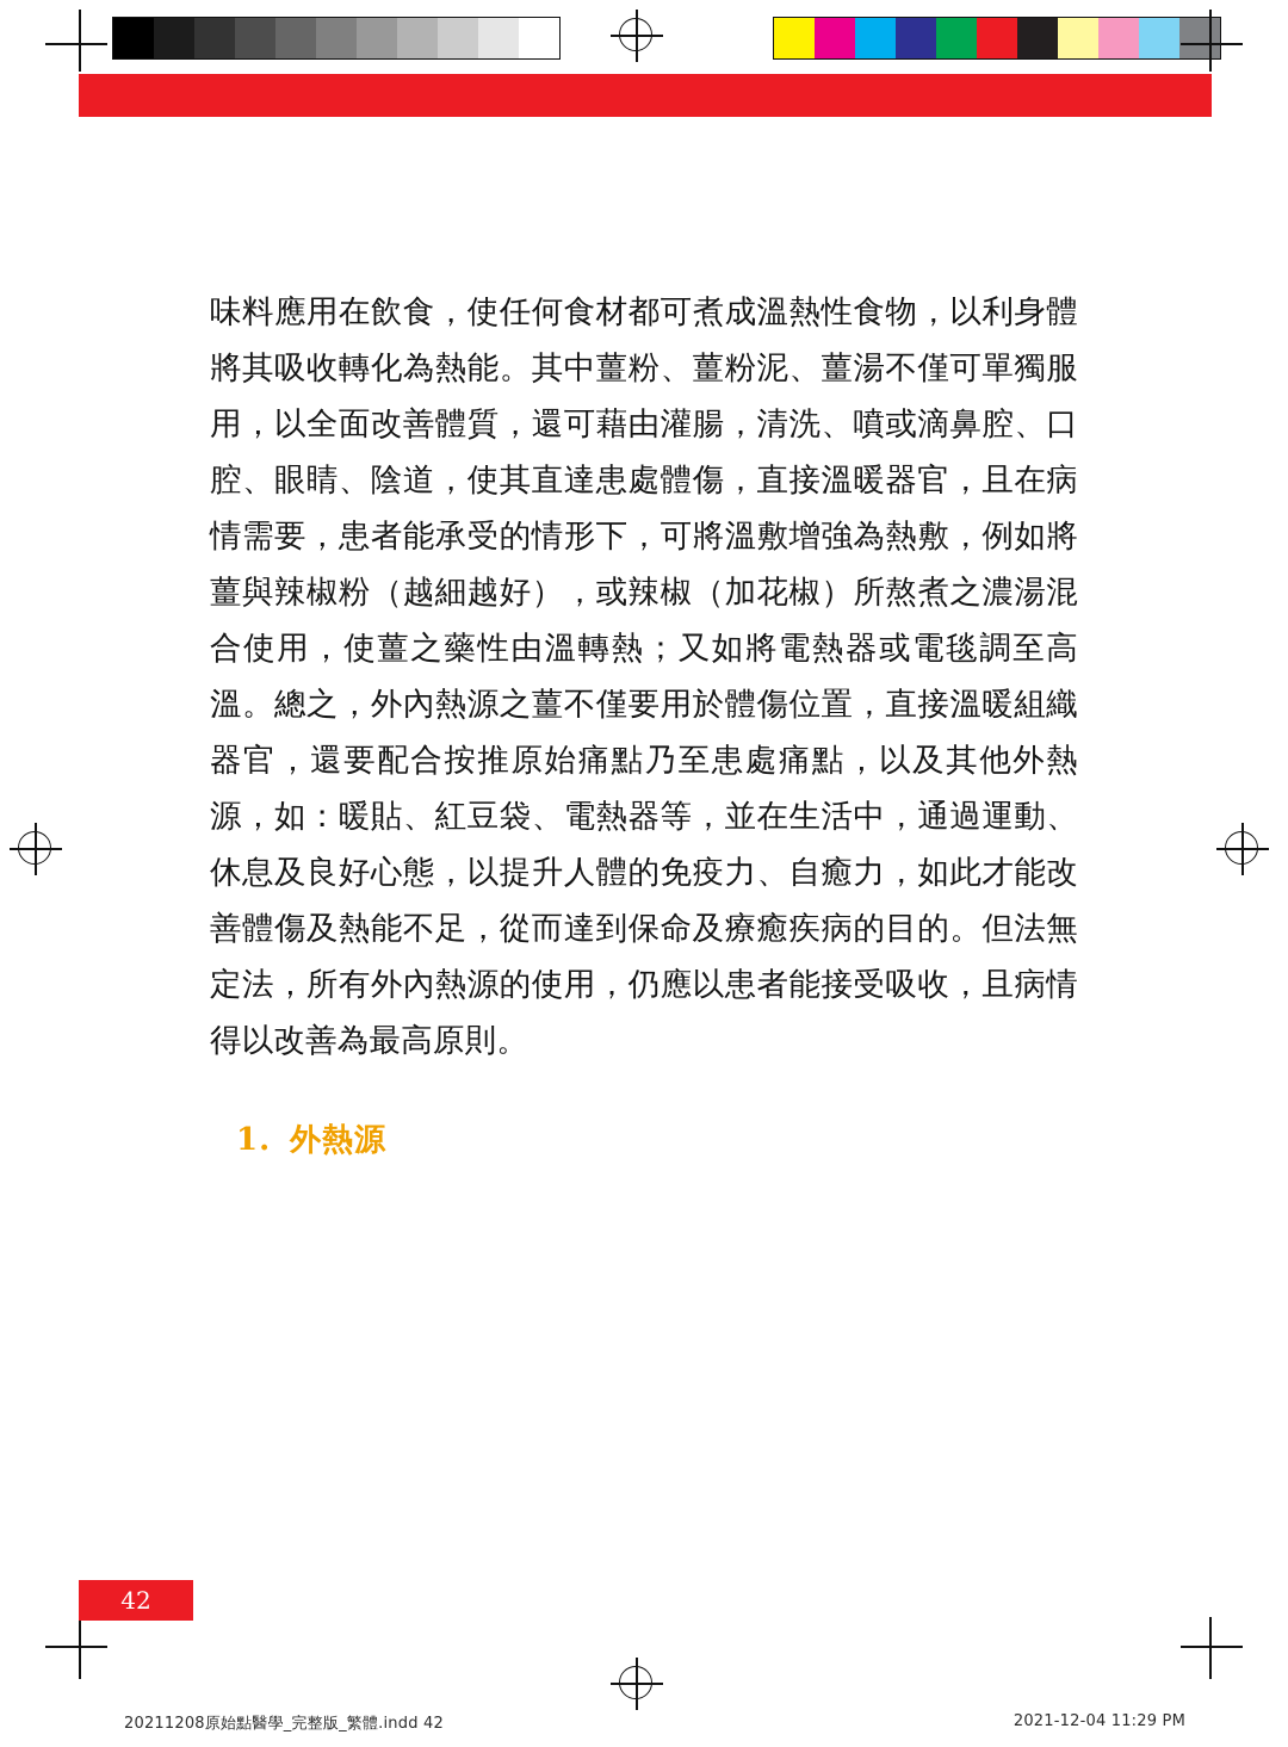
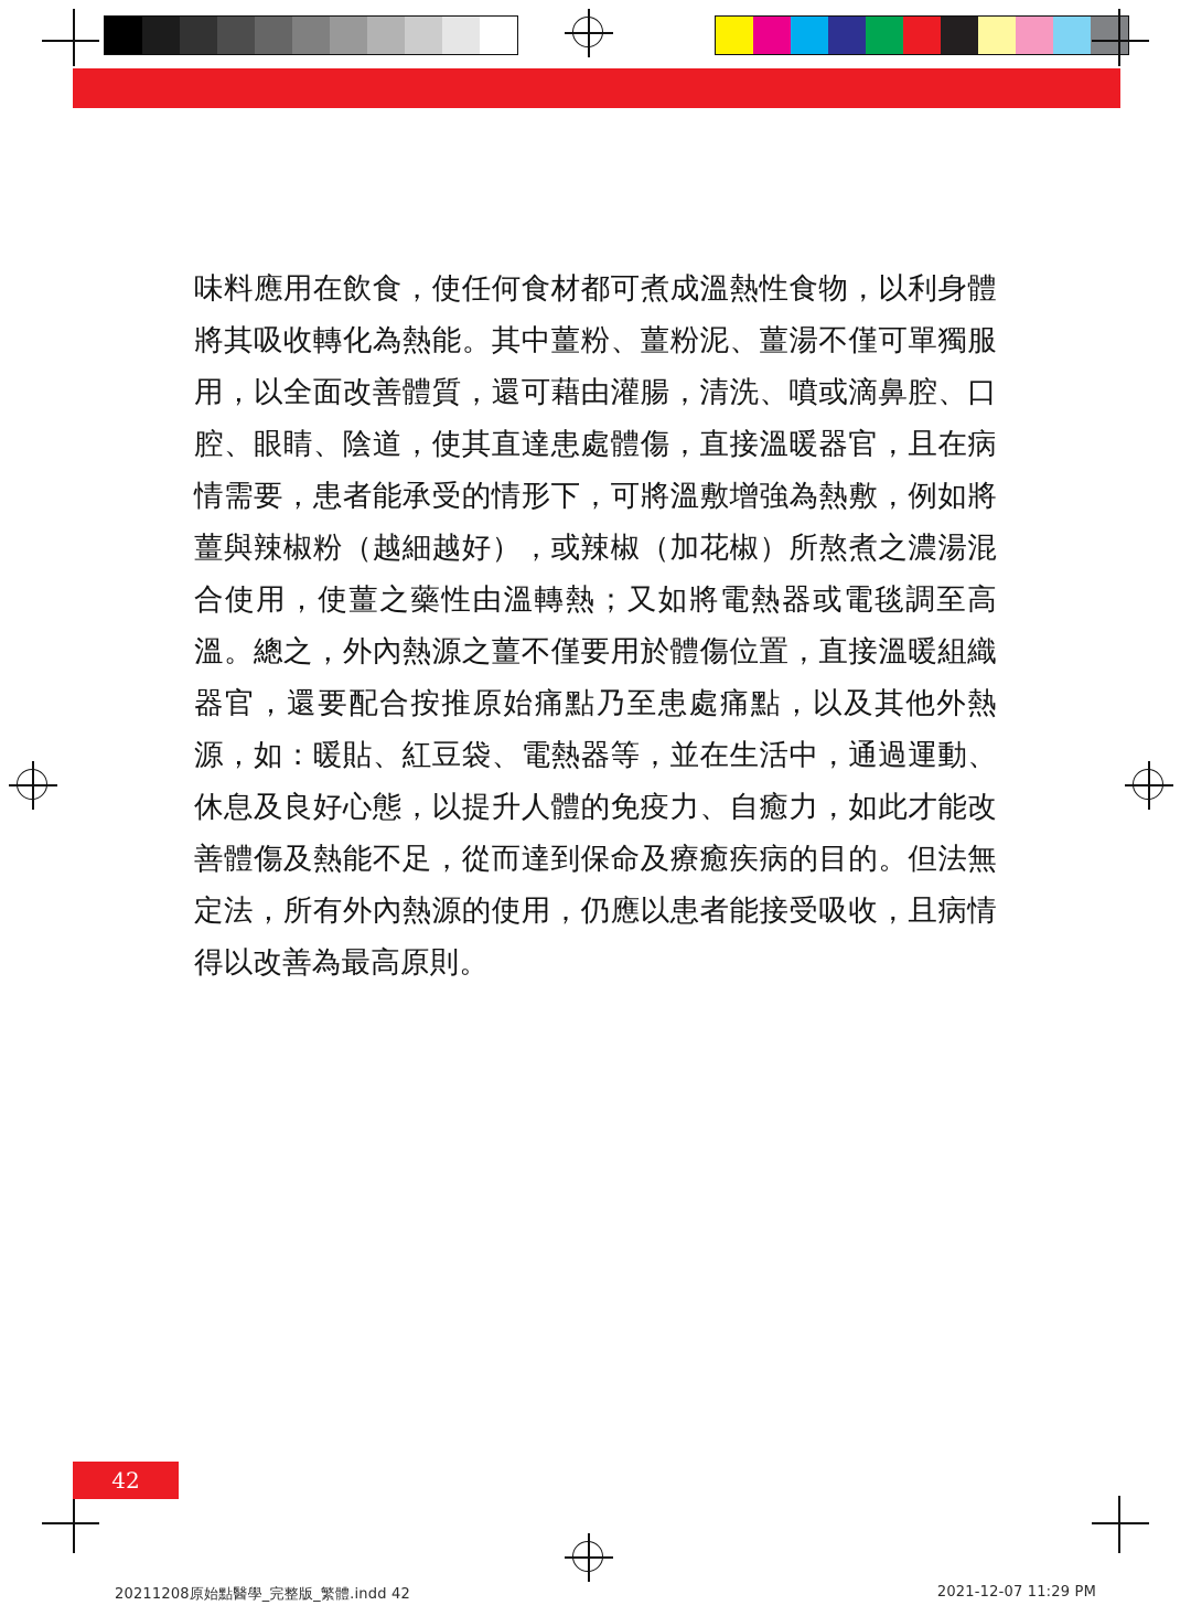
  味料應用在飲食，使任何食材都可煮成溫熱性食物，以利身體將其吸收轉化為熱能。其中薑粉、薑粉泥、薑湯不僅可單獨服用，以全面改善體質，還可藉由灌腸，清洗、噴或滴鼻腔、口腔、眼睛、陰道，使其直達患處體傷，直接溫暖器官，且在病情需要，患者能承受的情形下，可將溫敷增強為熱敷，例如將薑與辣椒粉（越細越好），或辣椒（加花椒）所熬煮之濃湯混合使用，使薑之藥性由溫轉熱；又如將電熱器或電毯調至高溫。總之，外內熱源之薑不僅要用於體傷位置，直接溫暖組織器官，還要配合按推原始痛點乃至患處痛點，以及其他外熱源，如：暖貼、紅豆袋、電熱器等，並在生活中，通過運動、休息及良好心態，以提升人體的免疫力、自癒力，如此才能改善體傷及熱能不足，從而達到保命及療癒疾病的目的。但法無定法，所有外內熱源的使用，仍應以患者能接受吸收，且病情得以改善為最高原則。
- 1. 外熱源
  42
  20211208原始點醫學_完整版_繁體.indd 42
- 2021-12-04 11:29 PM
+ 2021-12-07 11:29 PM
